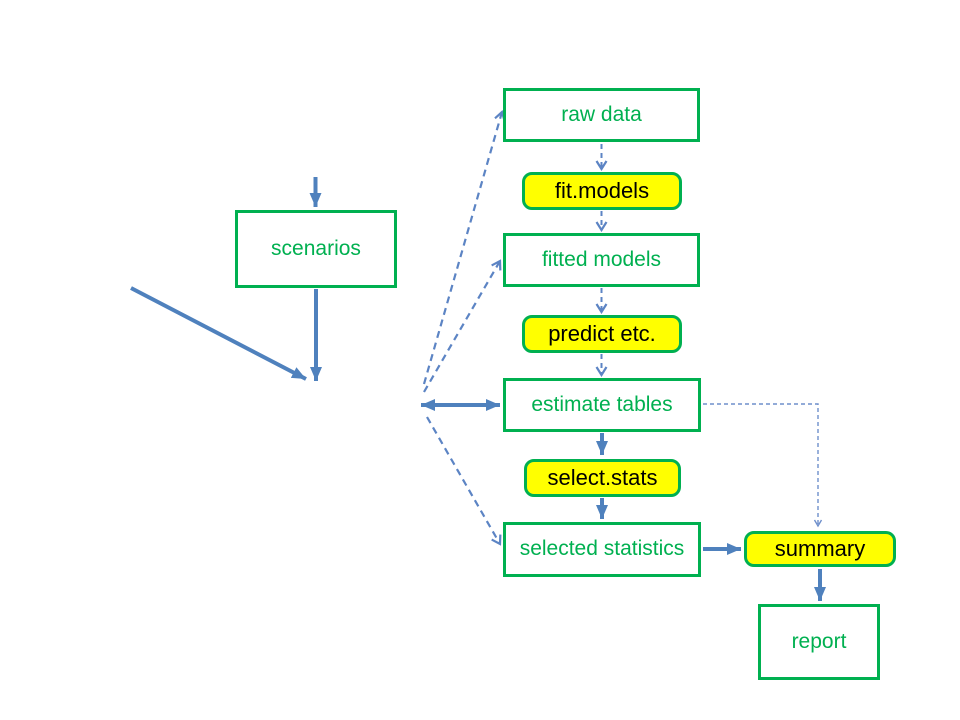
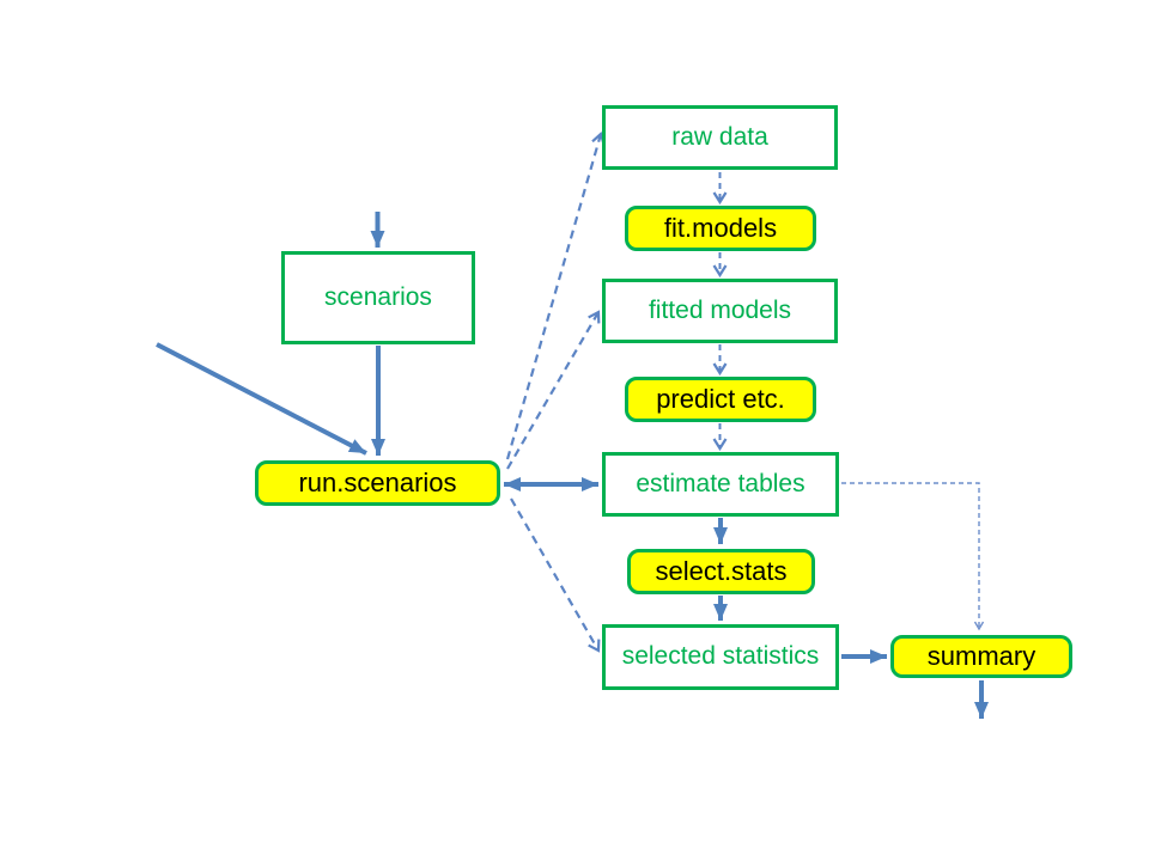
  scenarios
+ run.scenarios
  raw data
  fit.models
  fitted models
  predict etc.
  estimate tables
  select.stats
  selected statistics
  summary
- report
